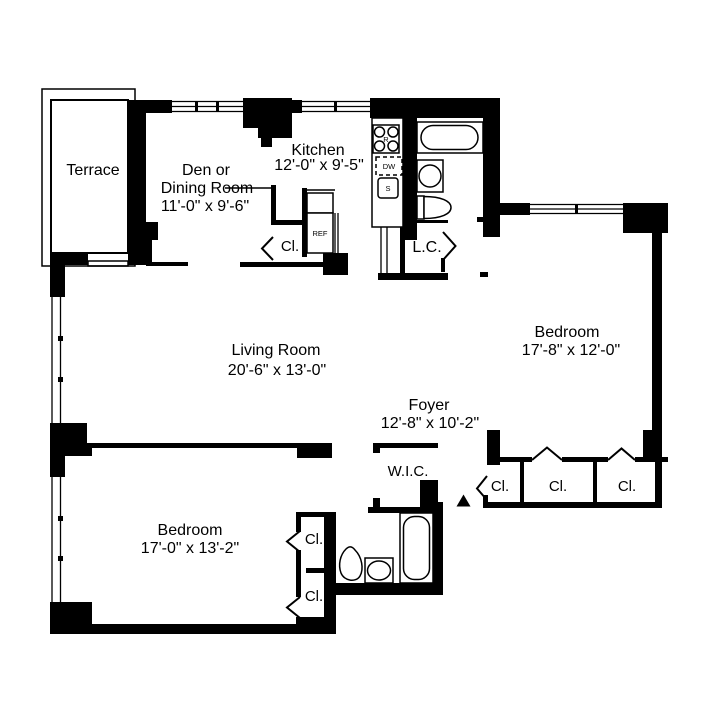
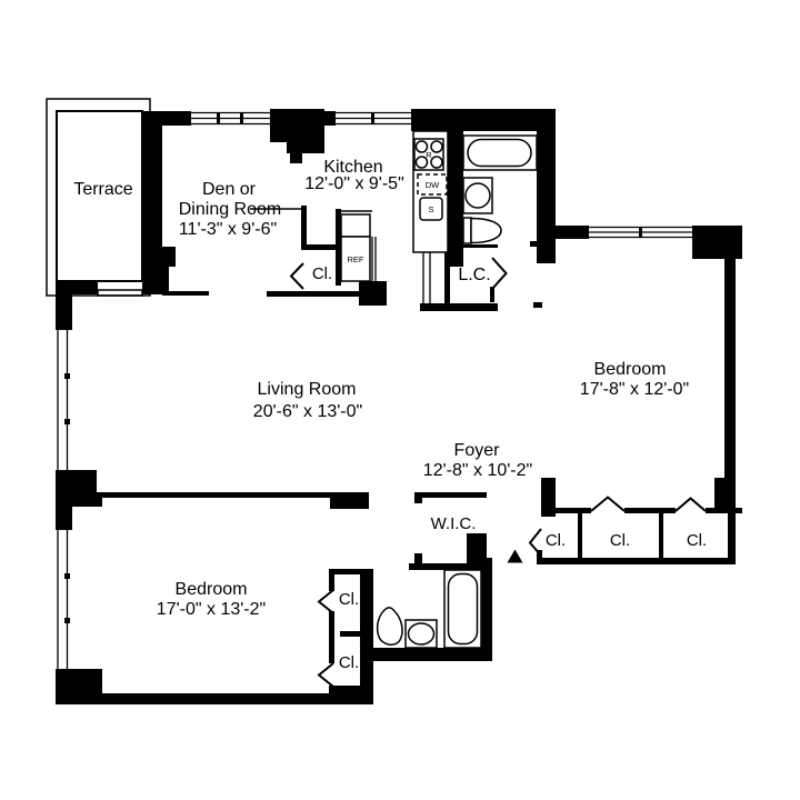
  Terrace
  Den or
  Dining Room
- 11'-0" x 9'-6"
+ 11'-3" x 9'-6"
  Kitchen
  12'-0" x 9'-5"
  L.C.
  Cl.
  Bedroom
  17'-8" x 12'-0"
  Living Room
  20'-6" x 13'-0"
  Foyer
  12'-8" x 10'-2"
  W.I.C.
  Cl.
  Cl.
  Cl.
  Bedroom
  17'-0" x 13'-2"
  Cl.
  Cl.
  REF
  R
  DW
  S
